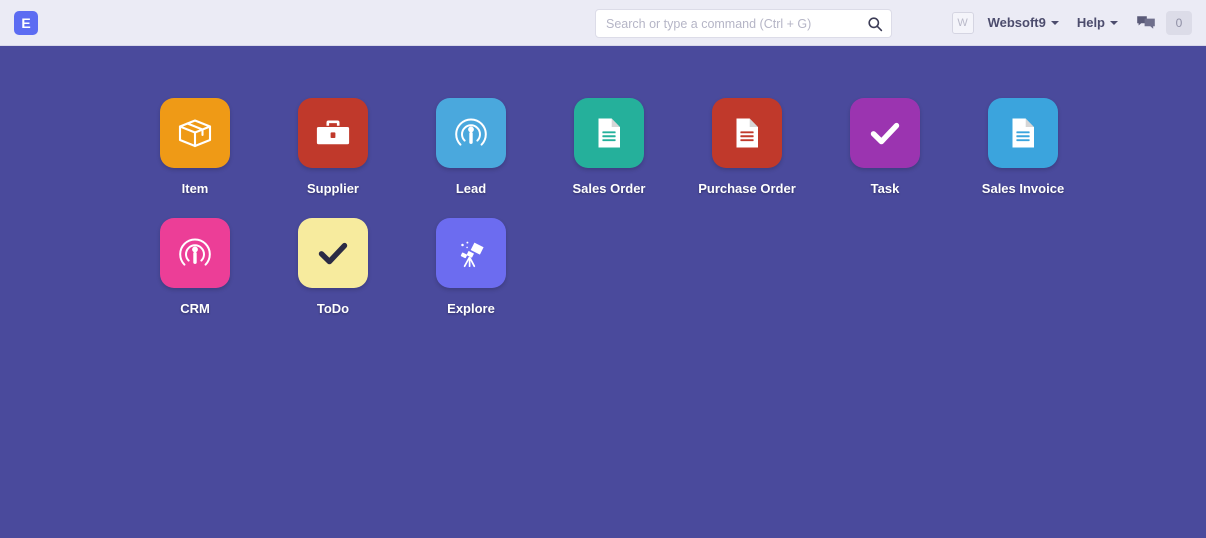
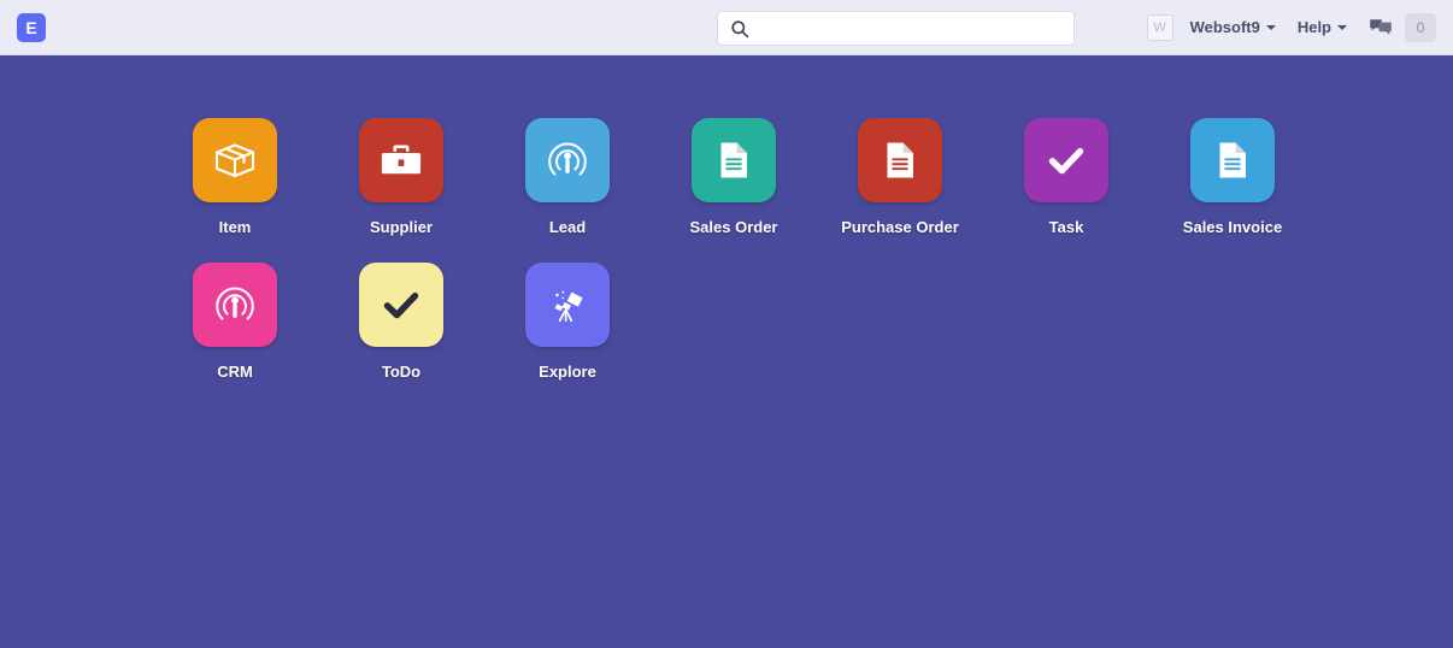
  E
- Search or type a command (Ctrl + G)
  W
  Websoft9
  Help
  0
  Item
  Supplier
  Lead
  Sales Order
  Purchase Order
  Task
  Sales Invoice
  CRM
  ToDo
  Explore
